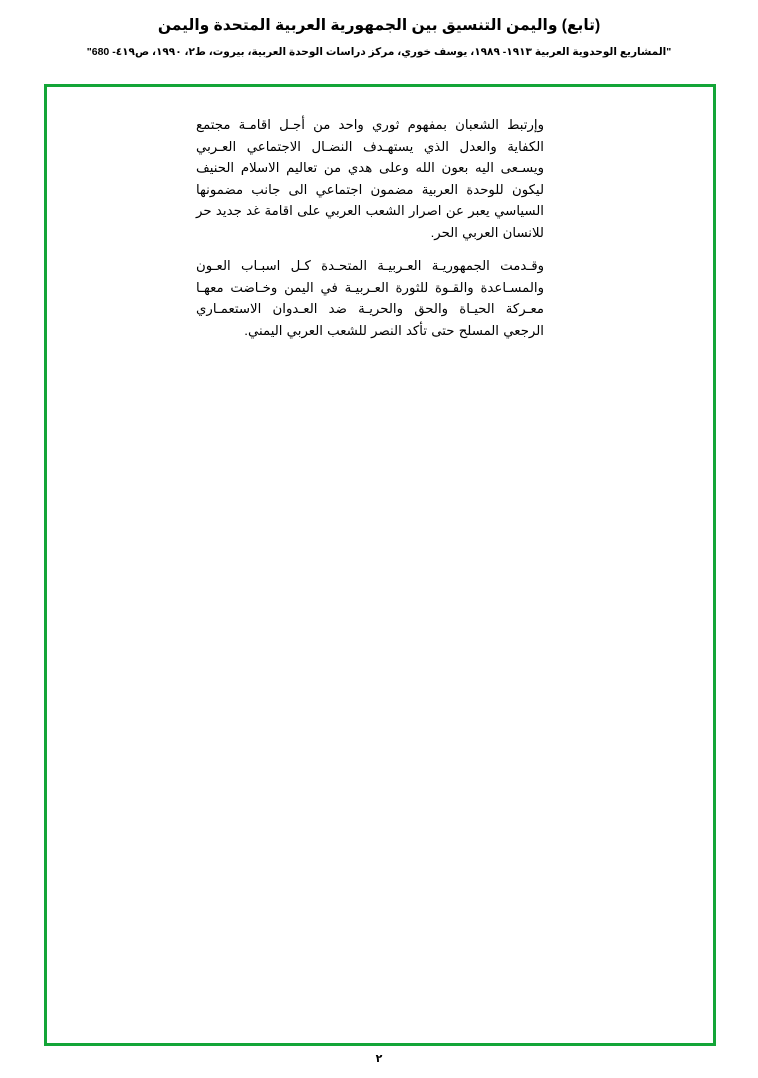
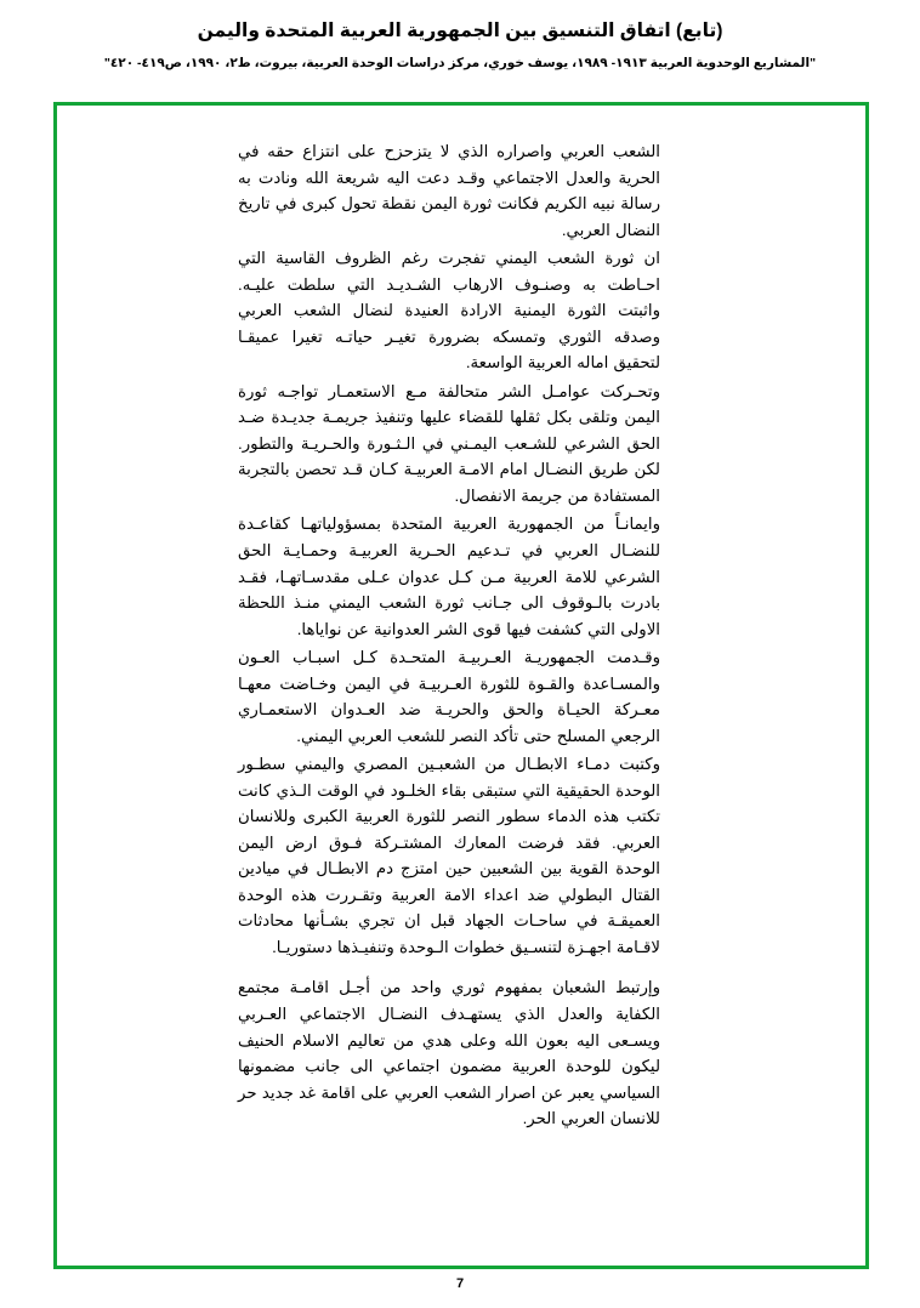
- (تابع) واليمن التنسيق بين الجمهورية العربية المتحدة واليمن
+ (تابع) اتفاق التنسيق بين الجمهورية العربية المتحدة واليمن
- "المشاريع الوحدوية العربية ١٩١٣- ١٩٨٩، يوسف خوري، مركز دراسات الوحدة العربية، بيروت، ط٢، ١٩٩٠، ص٤١٩- 680"
+ "المشاريع الوحدوية العربية ١٩١٣- ١٩٨٩، يوسف خوري، مركز دراسات الوحدة العربية، بيروت، ط٢، ١٩٩٠، ص٤١٩- ٤٢٠"
+ الشعب العربي واصراره الذي لا يتزحزح على انتزاع حقه في الحرية والعدل الاجتماعي وقـد دعت اليه شريعة الله ونادت به رسالة نبيه الكريم فكانت ثورة اليمن نقطة تحول كبرى في تاريخ النضال العربي.
+ ان ثورة الشعب اليمني تفجرت رغم الظروف القاسية التي احـاطت به وصنـوف الارهاب الشـديـد التي سلطت عليـه. واثبتت الثورة اليمنية الارادة العنيدة لنضال الشعب العربي وصدقه الثوري وتمسكه بضرورة تغيـر حياتـه تغيرا عميقـا لتحقيق اماله العربية الواسعة.
+ وتحـركت عوامـل الشر متحالفة مـع الاستعمـار تواجـه ثورة اليمن وتلقى بكل ثقلها للقضاء عليها وتنفيذ جريمـة جديـدة ضـد الحق الشرعي للشـعب اليمـني في الـثـورة والحـريـة والتطور. لكن طريق النضـال امام الامـة العربيـة كـان قـد تحصن بالتجربة المستفادة من جريمة الانفصال.
+ وايمانـاً من الجمهورية العربية المتحدة بمسؤولياتهـا كقاعـدة للنضـال العربي في تـدعيم الحـرية العربيـة وحمـايـة الحق الشرعي للامة العربية مـن كـل عدوان عـلى مقدسـاتهـا، فقـد بادرت بالـوقوف الى جـانب ثورة الشعب اليمني منـذ اللحظة الاولى التي كشفت فيها قوى الشر العدوانية عن نواياها.
- وإرتبط الشعبان بمفهوم ثوري واحد من أجـل اقامـة مجتمع الكفاية والعدل الذي يستهـدف النضـال الاجتماعي العـربي ويسـعى اليه بعون الله وعلى هدي من تعاليم الاسلام الحنيف ليكون للوحدة العربية مضمون اجتماعي الى جانب مضمونها السياسي يعبر عن اصرار الشعب العربي على اقامة غد جديد حر للانسان العربي الحر.
+ وقـدمت الجمهوريـة العـربيـة المتحـدة كـل اسبـاب العـون والمسـاعدة والقـوة للثورة العـربيـة في اليمن وخـاضت معهـا معـركة الحيـاة والحق والحريـة ضد العـدوان الاستعمـاري الرجعي المسلح حتى تأكد النصر للشعب العربي اليمني.
+ وكتبت دمـاء الابطـال من الشعبـين المصري واليمني سطـور الوحدة الحقيقية التي ستبقى بقاء الخلـود في الوقت الـذي كانت تكتب هذه الدماء سطور النصر للثورة العربية الكبرى وللانسان العربي. فقد فرضت المعارك المشتـركة فـوق ارض اليمن الوحدة القوية بين الشعبين حين امتزج دم الابطـال في ميادين القتال البطولي ضد اعداء الامة العربية وتقـررت هذه الوحدة العميقـة في ساحـات الجهاد قبل ان تجري بشـأنها محادثات لاقـامة اجهـزة لتنسـيق خطوات الـوحدة وتنفيـذها دستوريـا.
- وقـدمت الجمهوريـة العـربيـة المتحـدة كـل اسبـاب العـون والمسـاعدة والقـوة للثورة العـربيـة في اليمن وخـاضت معهـا معـركة الحيـاة والحق والحريـة ضد العـدوان الاستعمـاري الرجعي المسلح حتى تأكد النصر للشعب العربي اليمني.
+ وإرتبط الشعبان بمفهوم ثوري واحد من أجـل اقامـة مجتمع الكفاية والعدل الذي يستهـدف النضـال الاجتماعي العـربي ويسـعى اليه بعون الله وعلى هدي من تعاليم الاسلام الحنيف ليكون للوحدة العربية مضمون اجتماعي الى جانب مضمونها السياسي يعبر عن اصرار الشعب العربي على اقامة غد جديد حر للانسان العربي الحر.
- ٢
+ 7
